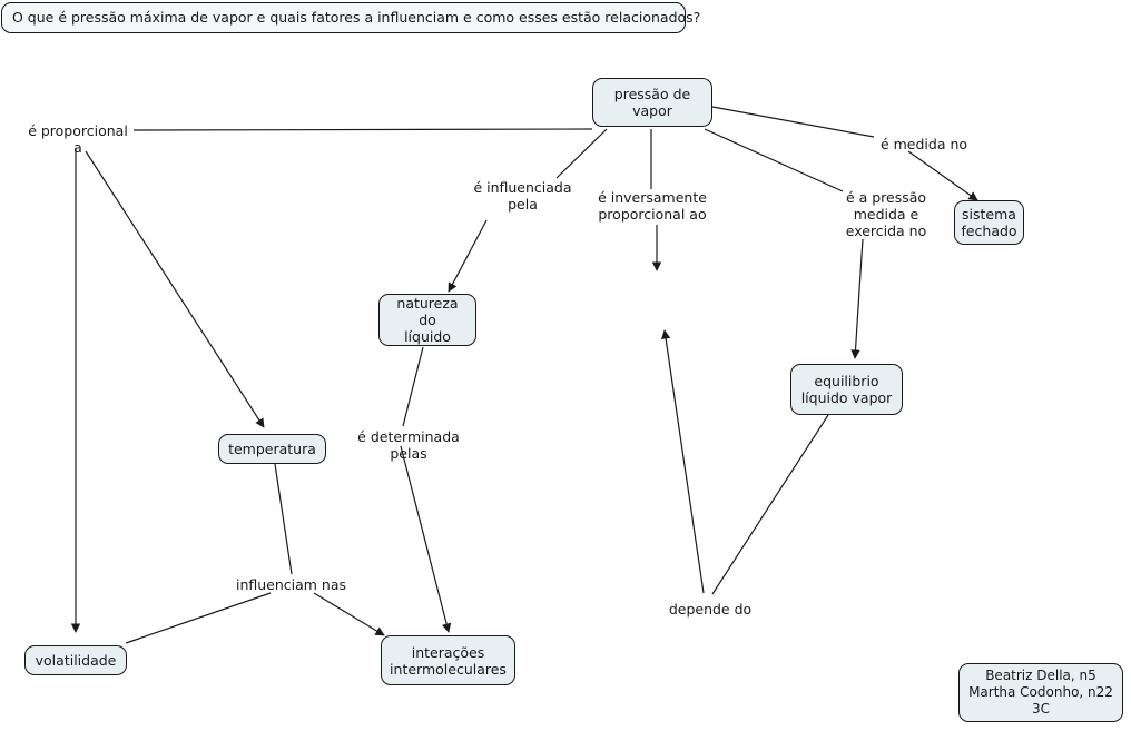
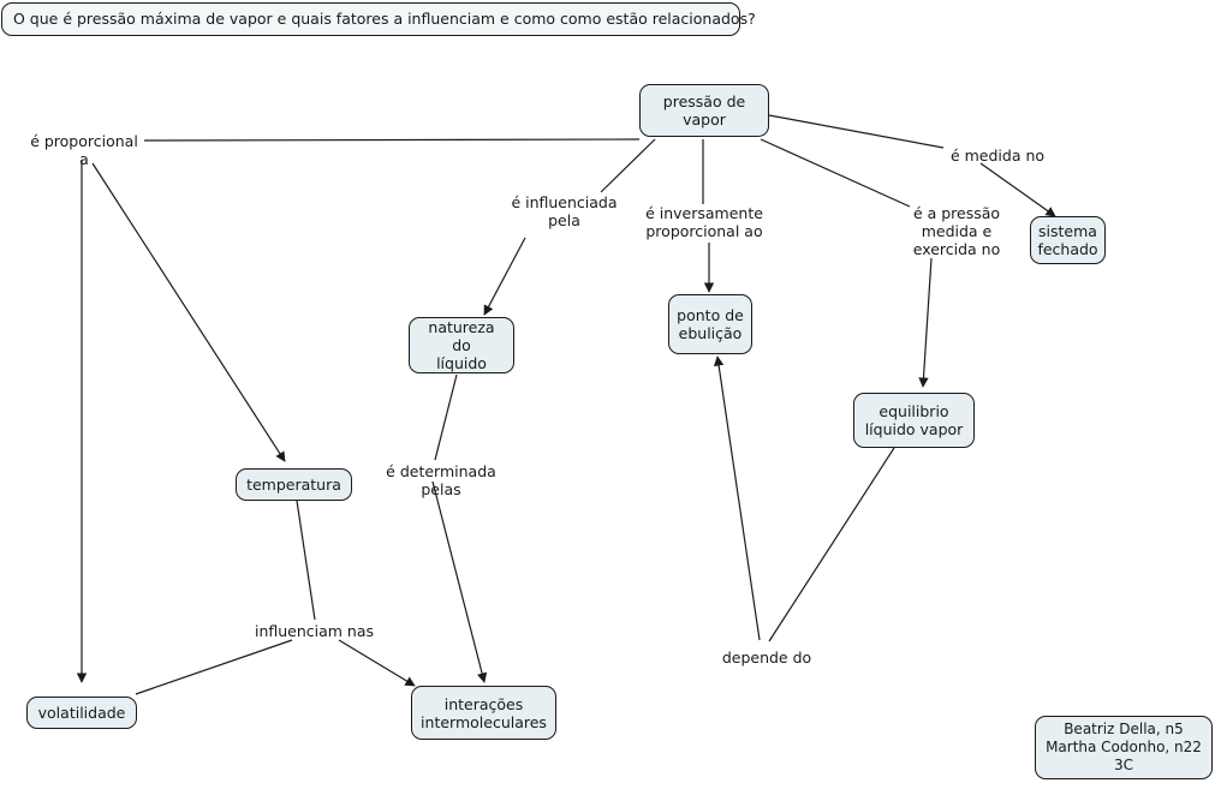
- O que é pressão máxima de vapor e quais fatores a influenciam e como esses estão relacionados?
+ O que é pressão máxima de vapor e quais fatores a influenciam e como como estão relacionados?
  pressão de
  vapor
  sistema
  fechado
  natureza do
  líquido
+ ponto de
+ ebulição
  equilibrio
  líquido vapor
  temperatura
  volatilidade
  interações
  intermoleculares
  é proporcional
  a
  é influenciada
  pela
  é inversamente
  proporcional ao
  é a pressão
  medida e
  exercida no
  é medida no
  é determinada pelas
  influenciam nas
  depende do
  Beatriz Della, n5
  Martha Codonho, n22
  3C
